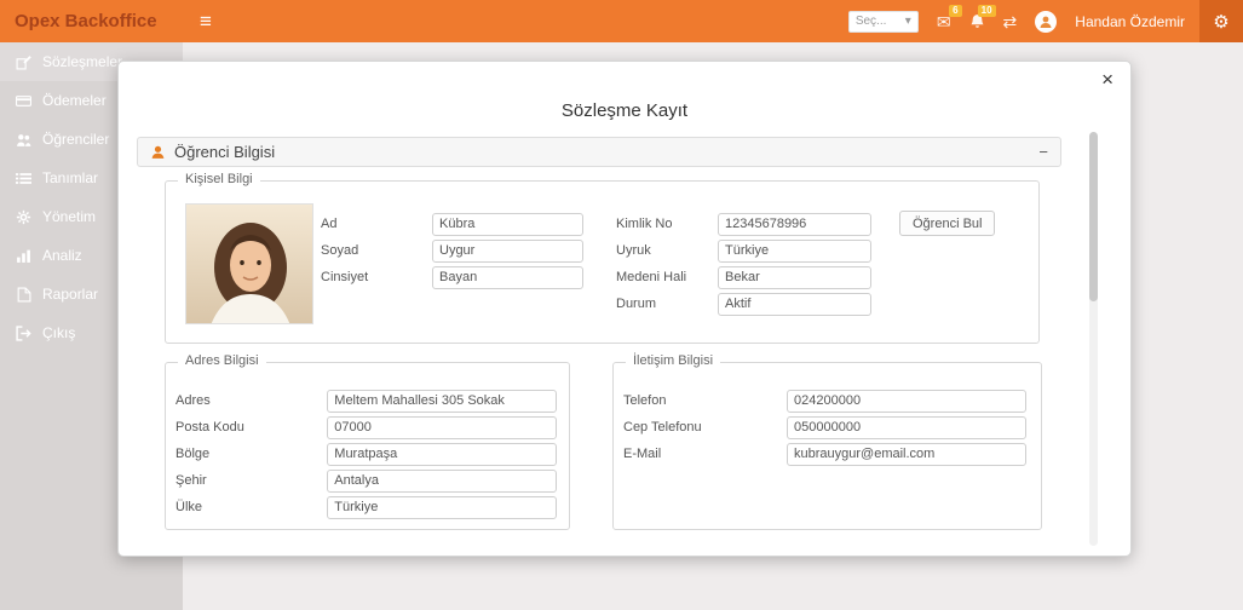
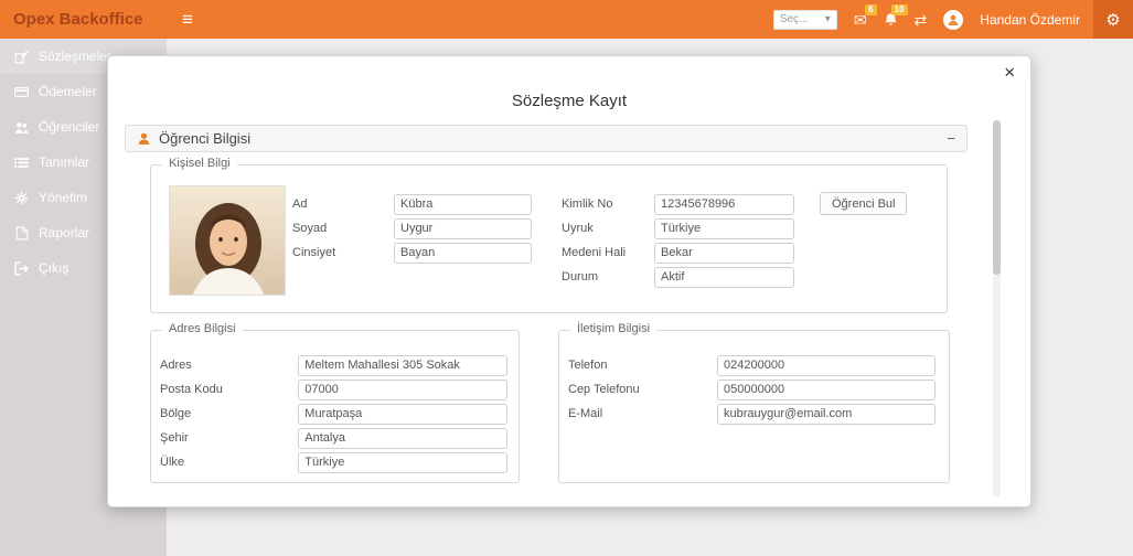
  Opex Backoffice
  ≡
  Seç...
  ▾
  ✉
  6
  10
  ⇄
  Handan Özdemir
  ⚙
  Sözleşmele
  Ödemeler
  Öğrenciler
  Tanımlar
  Yönetim
- Analiz
  Raporlar
  Çıkış
  ×
  Sözleşme Kayıt
  Öğrenci Bilgisi
  −
  Kişisel Bilgi
  Ad
  Kübra
  Soyad
  Uygur
  Cinsiyet
  Bayan
  Kimlik No
  12345678996
  Uyruk
  Türkiye
  Medeni Hali
  Bekar
  Durum
  Aktif
  Öğrenci Bul
  Adres Bilgisi
  Adres
  Meltem Mahallesi 305 Sokak
  Posta Kodu
  07000
  Bölge
  Muratpaşa
  Şehir
  Antalya
  Ülke
  Türkiye
  İletişim Bilgisi
  Telefon
  024200000
  Cep Telefonu
  050000000
  E-Mail
  kubrauygur@email.com
